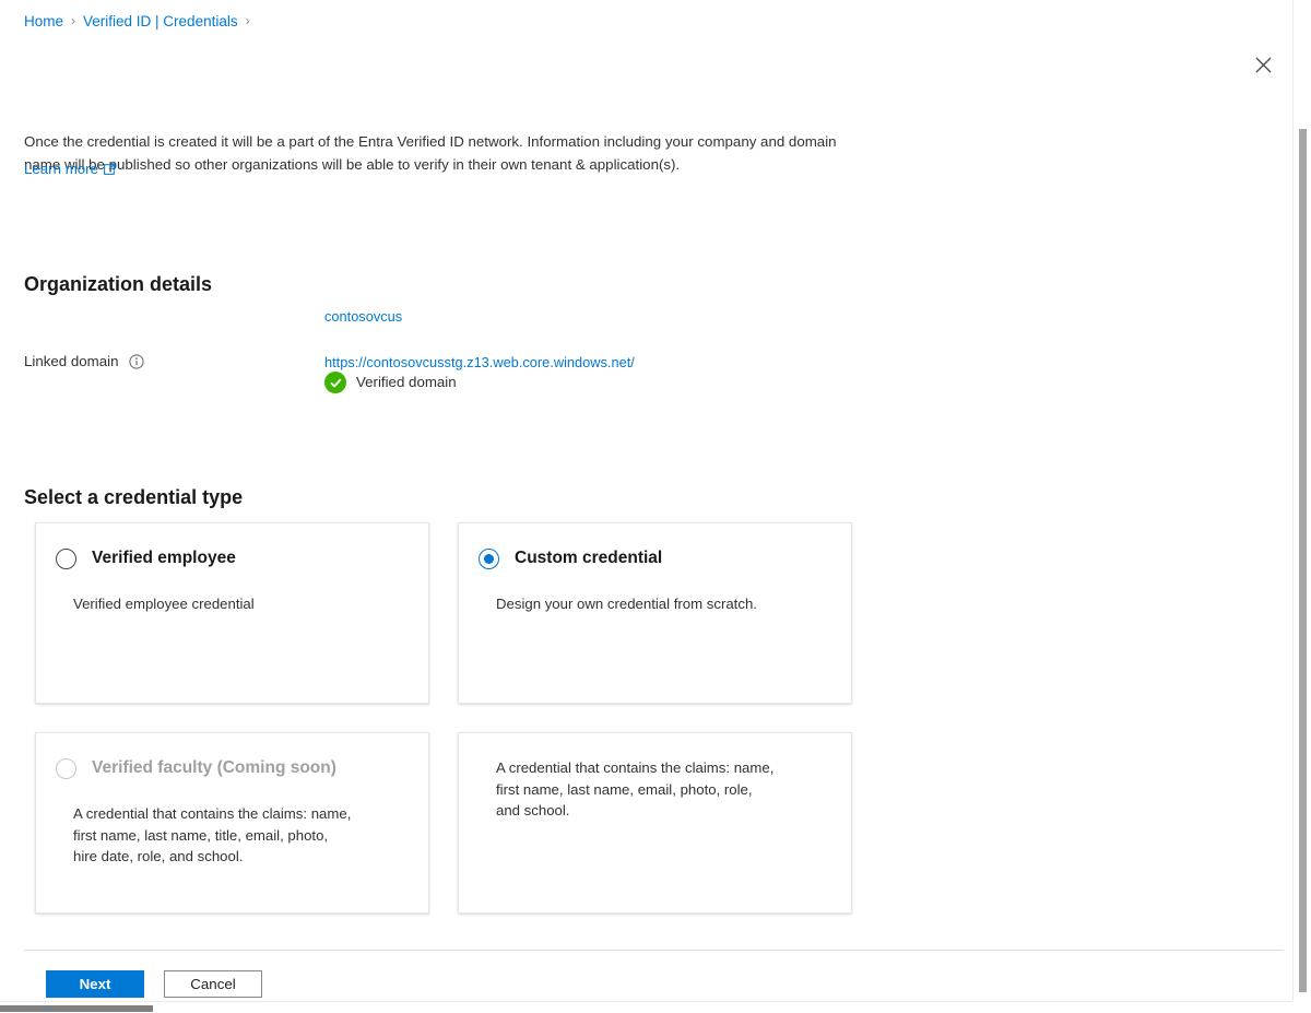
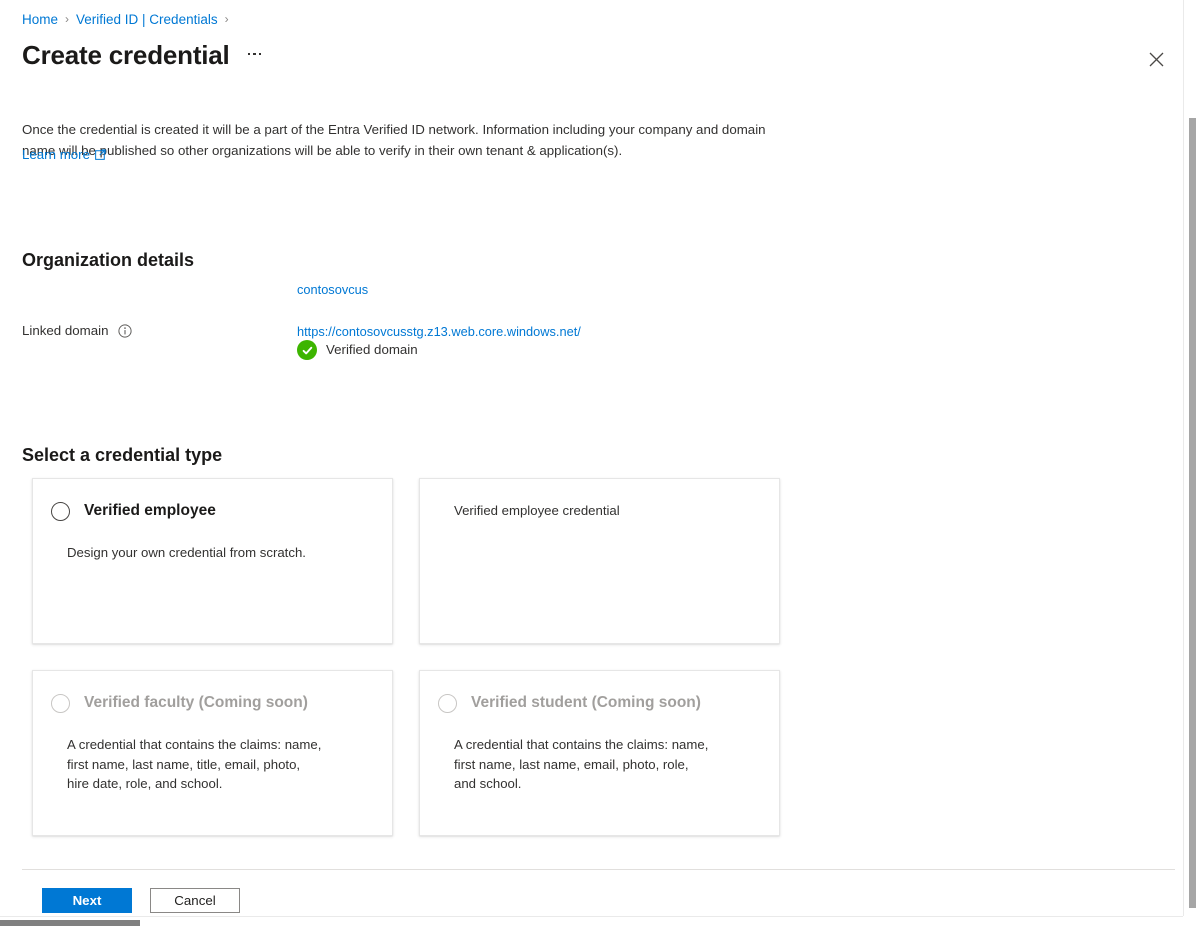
  Home › Verified ID | Credentials ›
+ Create credential
  Once the credential is created it will be a part of the Entra Verified ID network. Information including your company and domain name will beublished so other organizations will be able to verify in their own tenant & application(s).
  Learn more
  Organization details
  contosovcus
  Linked domain
  https://contosovcusstg.z13.web.core.windows.net/
  Verified domain
  Select a credential type
  Verified employee
- Verified employee credential
+ Design your own credential from scratch.
- Custom credential
- Design your own credential from scratch.
+ Verified employee credential
  Verified faculty (Coming soon)
  A credential that contains the claims: name,
  first name, last name, title, email, photo,
  hire date, role, and school.
+ Verified student (Coming soon)
  A credential that contains the claims: name,
  first name, last name, email, photo, role,
  and school.
  Next
  Cancel
